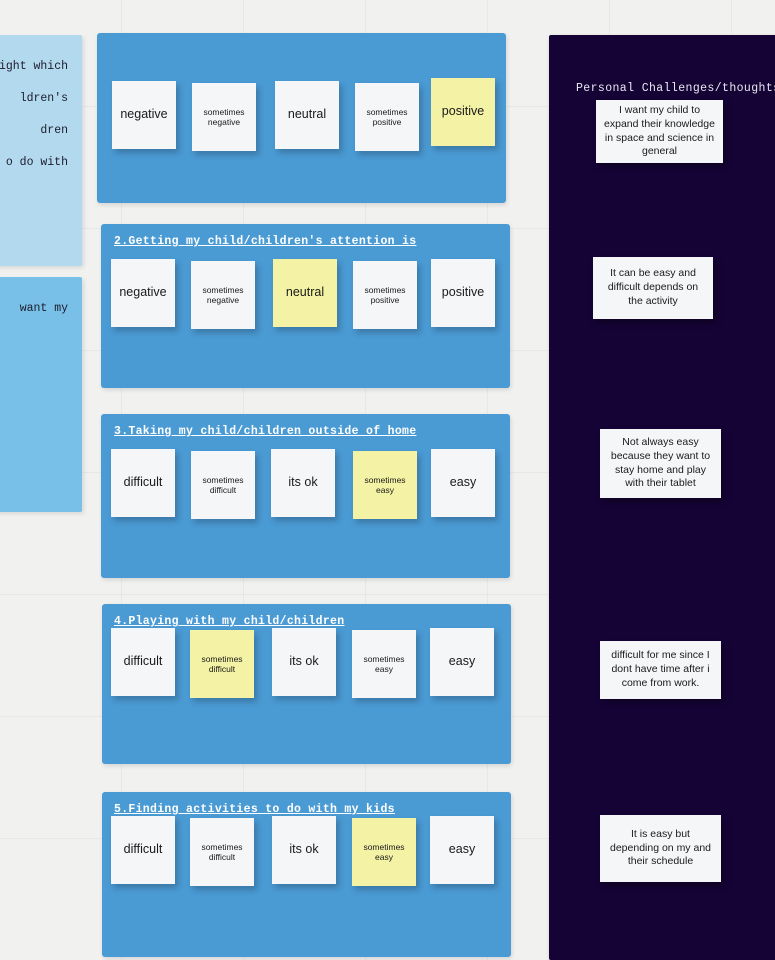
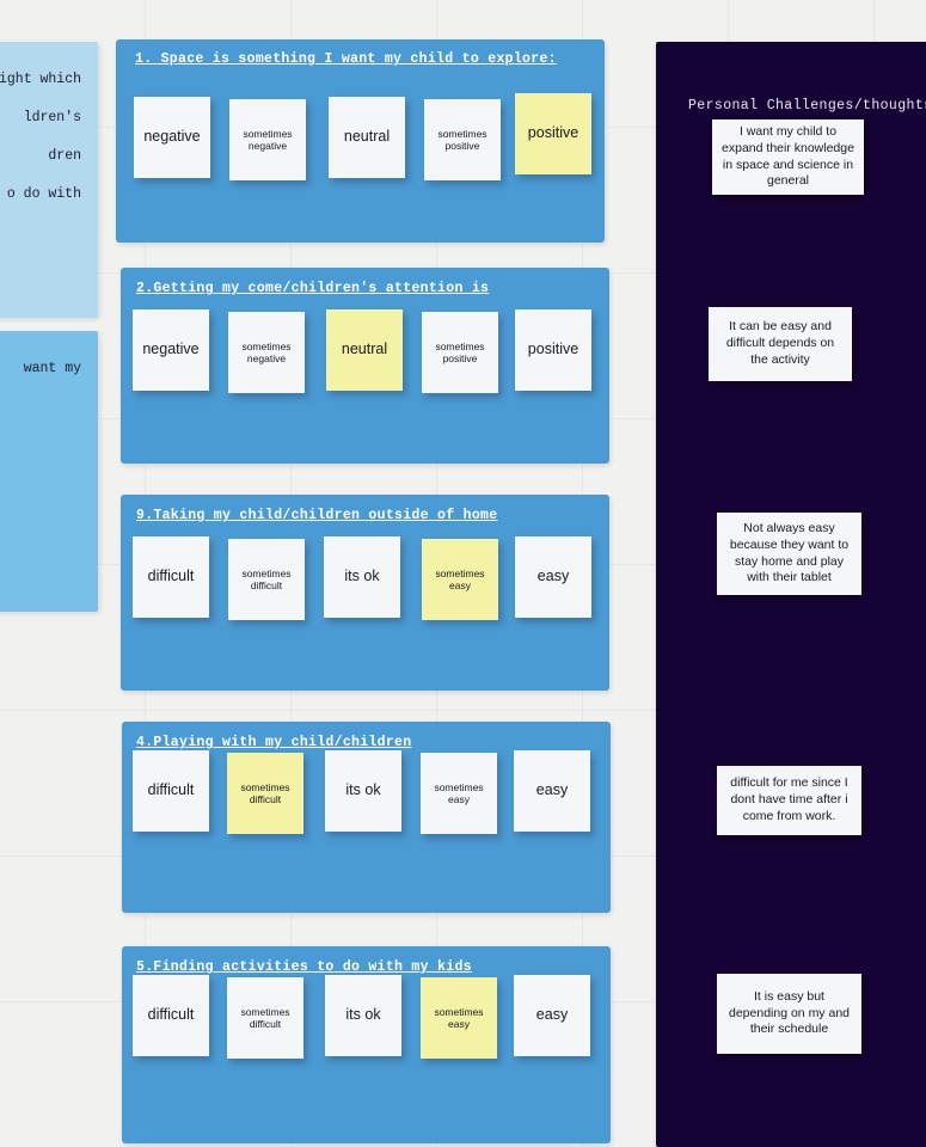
  ight which
  ldren's
  dren
  o do with
  want my
+ 1. Space is something I want my child to explore:
  negative
  sometimes
  negative
  neutral
  sometimes
  positive
  positive
- 2.Getting my child/children's attention is
+ 2.Getting my come/children's attention is
  negative
  sometimes
  negative
  neutral
  sometimes
  positive
  positive
- 3.Taking my child/children outside of home
+ 9.Taking my child/children outside of home
  difficult
  sometimes
  difficult
  its ok
  sometimes
  easy
  easy
  4.Playing with my child/children
  difficult
  sometimes
  difficult
  its ok
  sometimes
  easy
  easy
  5.Finding activities to do with my kids
  difficult
  sometimes
  difficult
  its ok
  sometimes
  easy
  easy
  Personal Challenges/thought
  I want my child to expand their knowledge in space and science in general
  It can be easy and difficult depends on the activity
  Not always easy because they want to stay home and play with their tablet
  difficult for me since I dont have time after i come from work.
  It is easy but depending on my and their schedule
